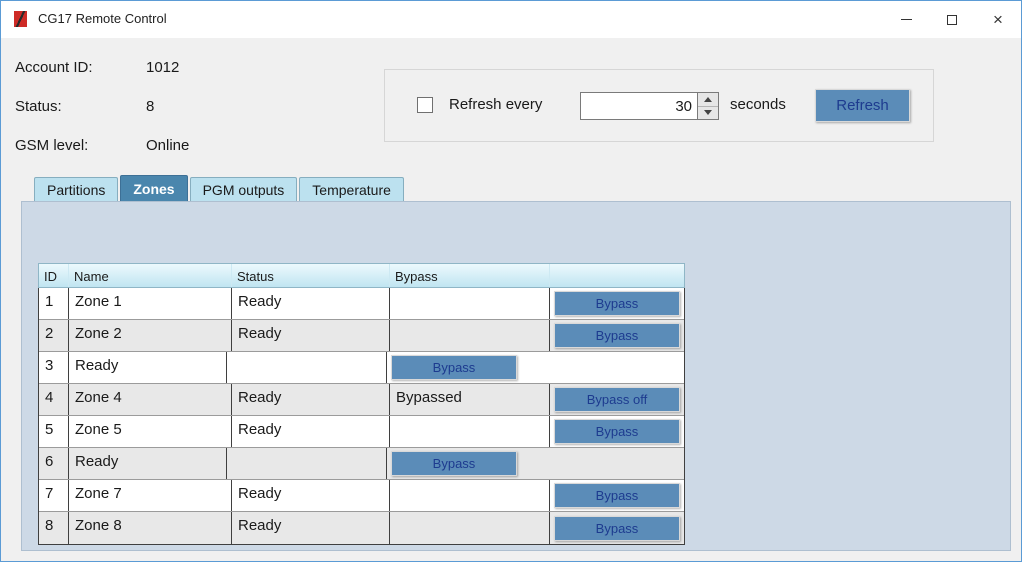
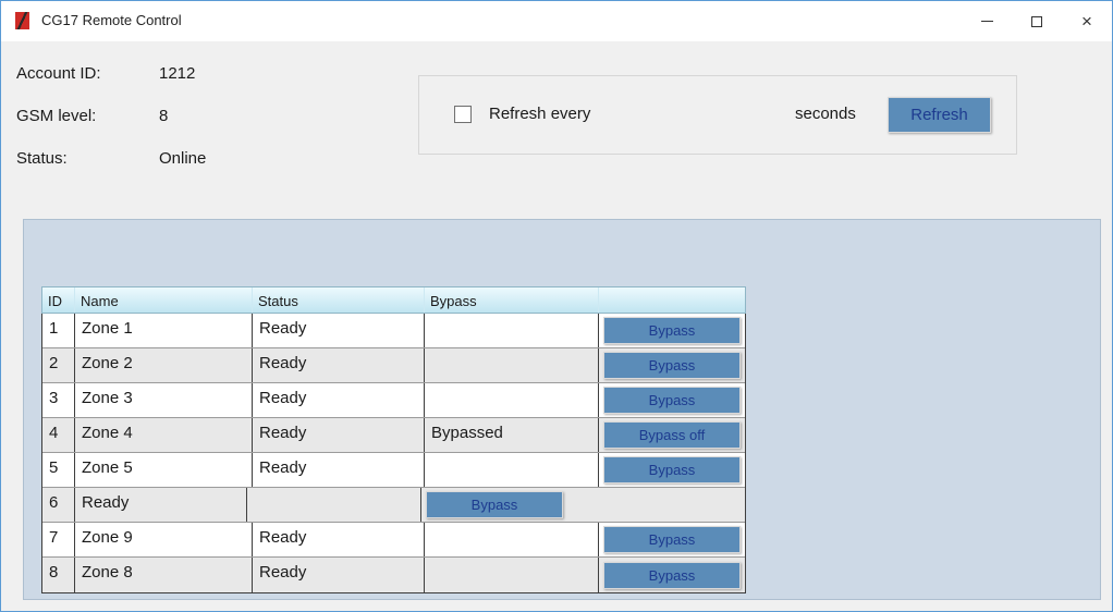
  CG17 Remote Control
  ×
  Account ID:
- 1012
+ 1212
- Status:
+ GSM level:
  8
- GSM level:
+ Status:
  Online
  Refresh every
- 30
  seconds
  Refresh
- Partitions
- Zones
- PGM outputs
- Temperature
  ID
  Name
  Status
  Bypass
  1
  Zone 1
  Ready
  Bypass
  2
  Zone 2
  Ready
  Bypass
  3
+ Zone 3
  Ready
  Bypass
  4
  Zone 4
  Ready
  Bypassed
  Bypass off
  5
  Zone 5
  Ready
  Bypass
  6
  Ready
  Bypass
  7
- Zone 7
+ Zone 9
  Ready
  Bypass
  8
  Zone 8
  Ready
  Bypass
